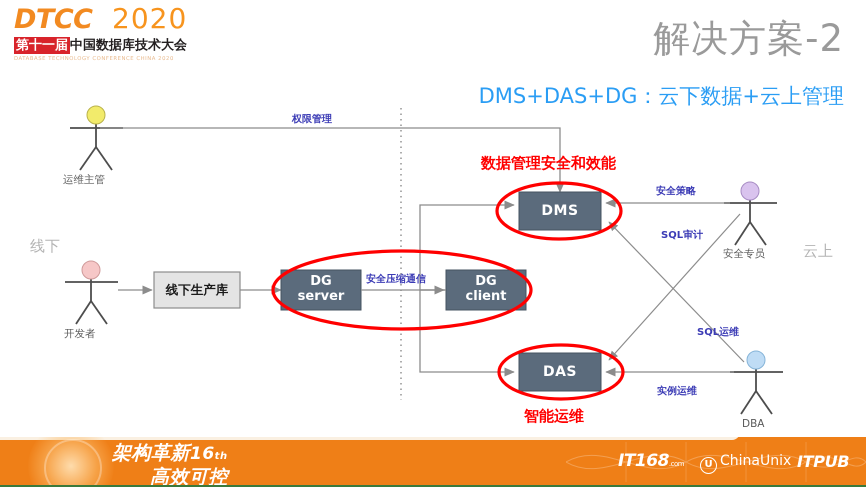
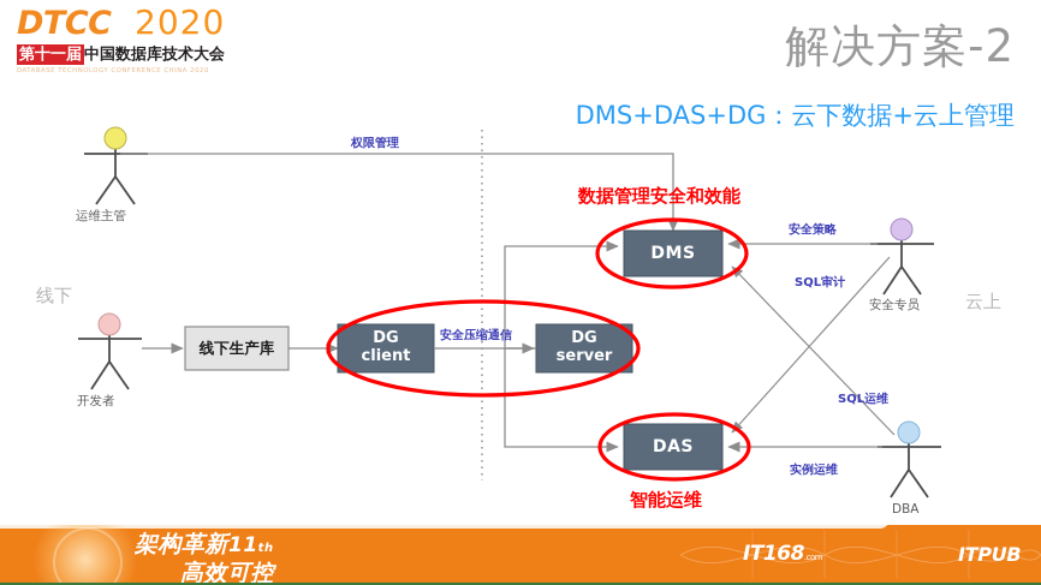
  DTCC
  2020
  第十一届
  中国数据库技术大会
  解决方案-2
  DMS+DAS+DG：云下数据+云上管理
  线下生产库
  DG
- server
+ client
  DG
- client
+ server
  DMS
  DAS
  运维主管
  开发者
  安全专员
  DBA
  线下
  云上
  权限管理
  安全压缩通信
  安全策略
  SQL审计
  SQL运维
  实例运维
  数据管理安全和效能
  智能运维
- 架构革新16th
+ 架构革新11th
  高效可控
  IT168.com
- U ChinaUnix
  ITPUB
